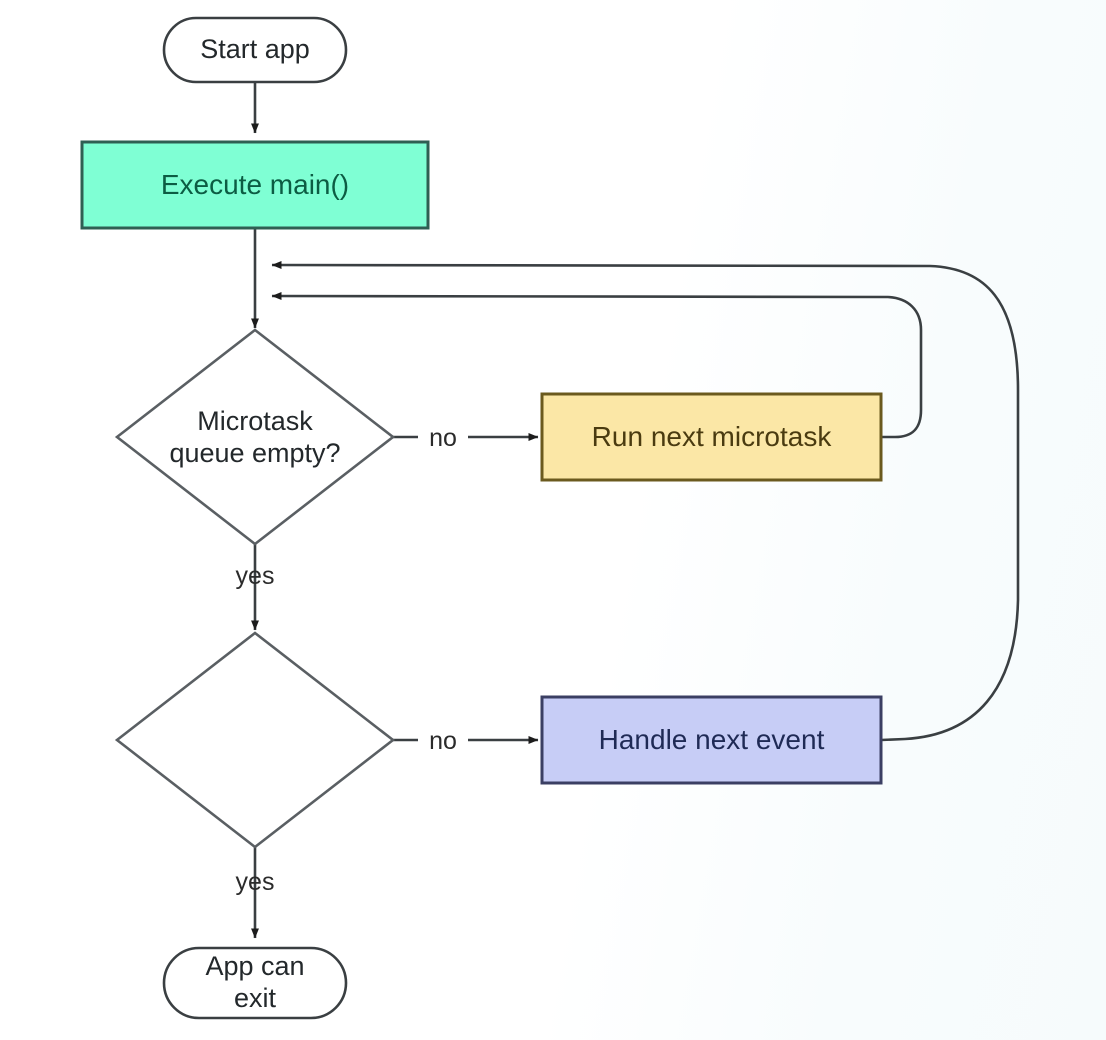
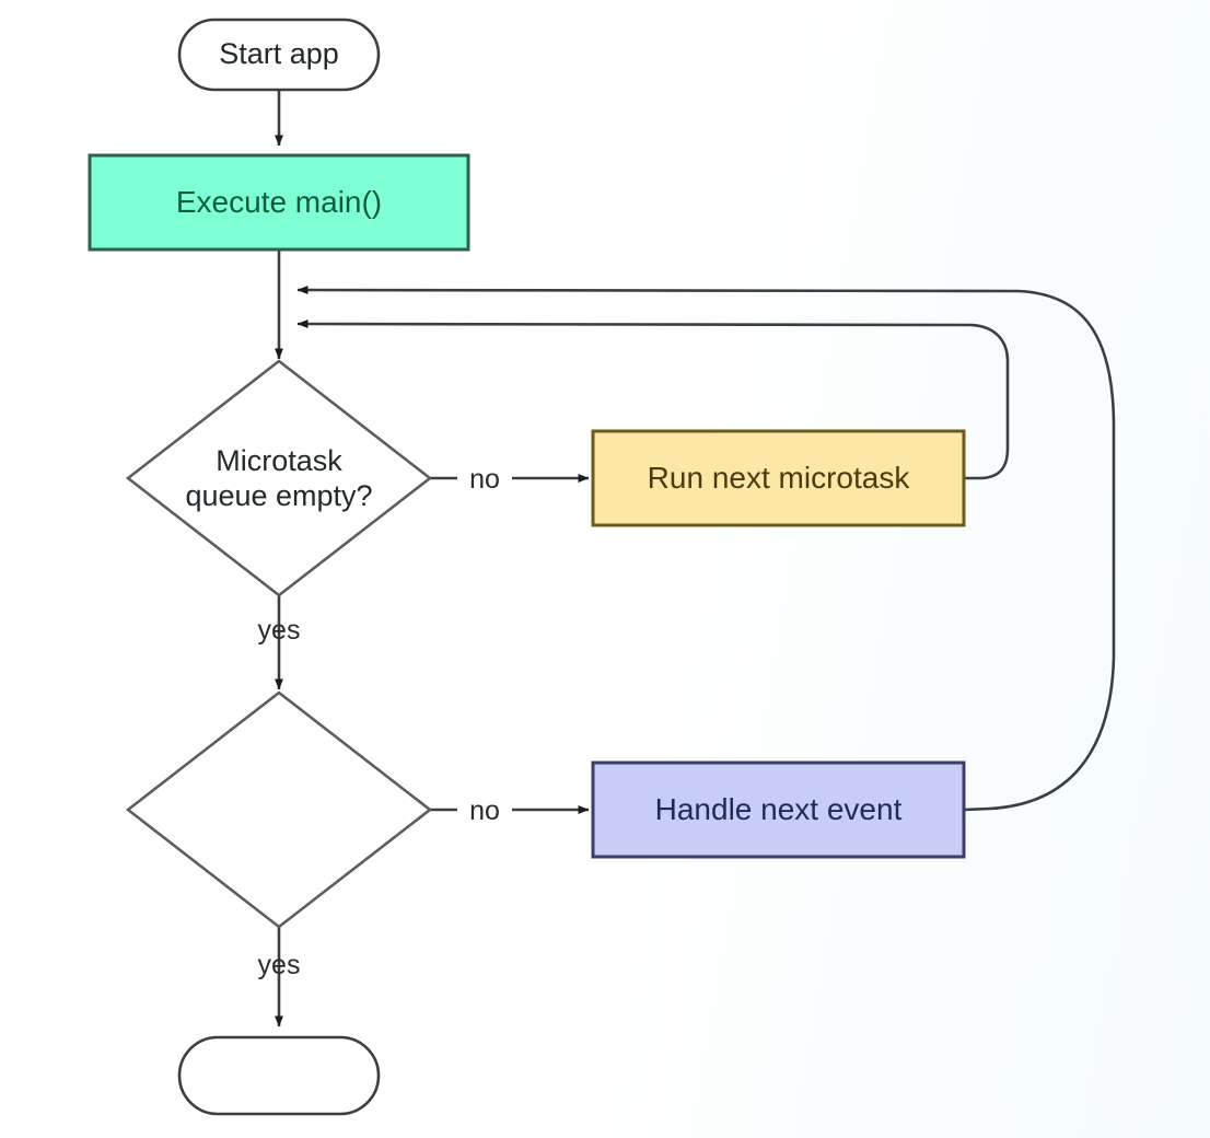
  Start app
  Execute main()
  Microtask
  queue empty?
  Run next microtask
  Handle next event
- App can
- exit
  no
  yes
  no
  yes
